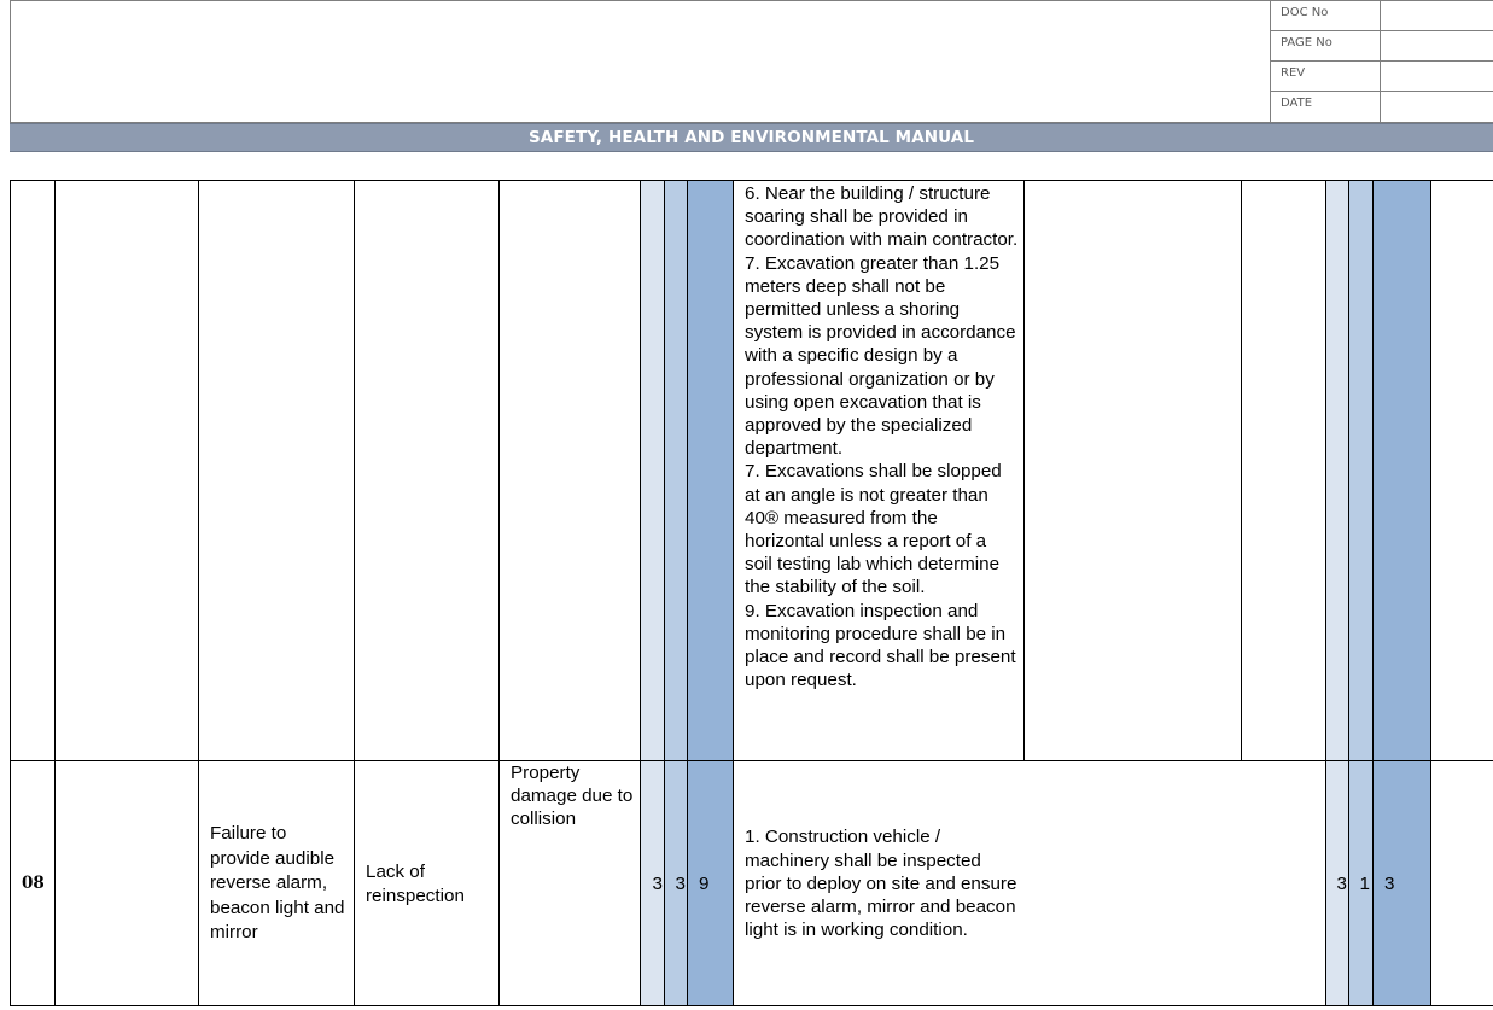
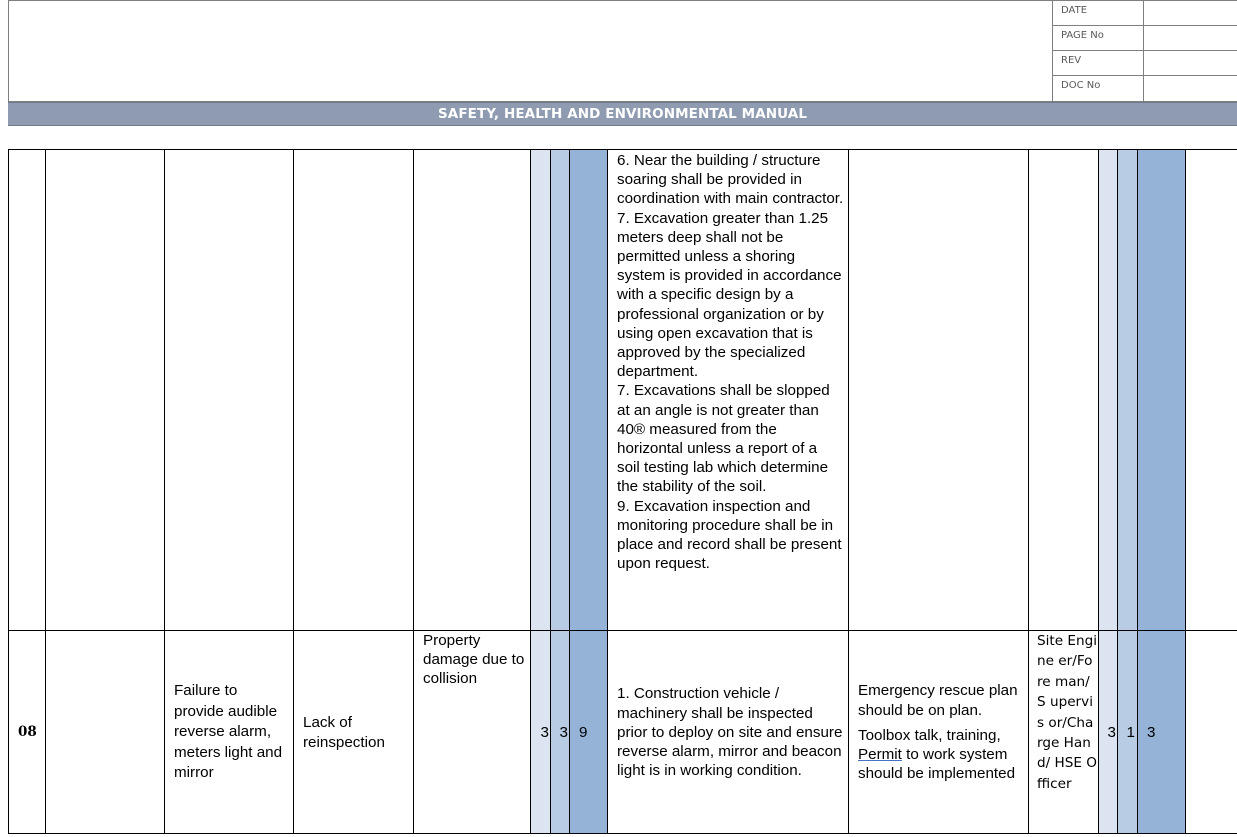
- DOC No
+ DATE
  PAGE No
  REV
- DATE
+ DOC No
  SAFETY, HEALTH AND ENVIRONMENTAL MANUAL
  6. Near the building / structure soaring shall be provided in coordination with main contractor.
  7. Excavation greater than 1.25 meters deep shall not be permitted unless a shoring system is provided in accordance with a specific design by a professional organization or by using open excavation that is approved by the specialized department.
  7. Excavations shall be slopped at an angle is not greater than 40® measured from the horizontal unless a report of a soil testing lab which determine the stability of the soil.
  9. Excavation inspection and monitoring procedure shall be in place and record shall be present upon request.
  08
- Failure to provide audible reverse alarm, beacon light and mirror
+ Failure to provide audible reverse alarm, meters light and mirror
  Lack of reinspection
  Property damage due to collision
  3
  3
  9
  1. Construction vehicle / machinery shall be inspected prior to deploy on site and ensure reverse alarm, mirror and beacon light is in working condition.
+ Emergency rescue plan should be on plan.
+ Toolbox talk, training, Permit to work system should be implemented
+ Site Engine er/Fore man/S upervis or/Cha rge Hand/ HSE Officer
  3
  1
  3
